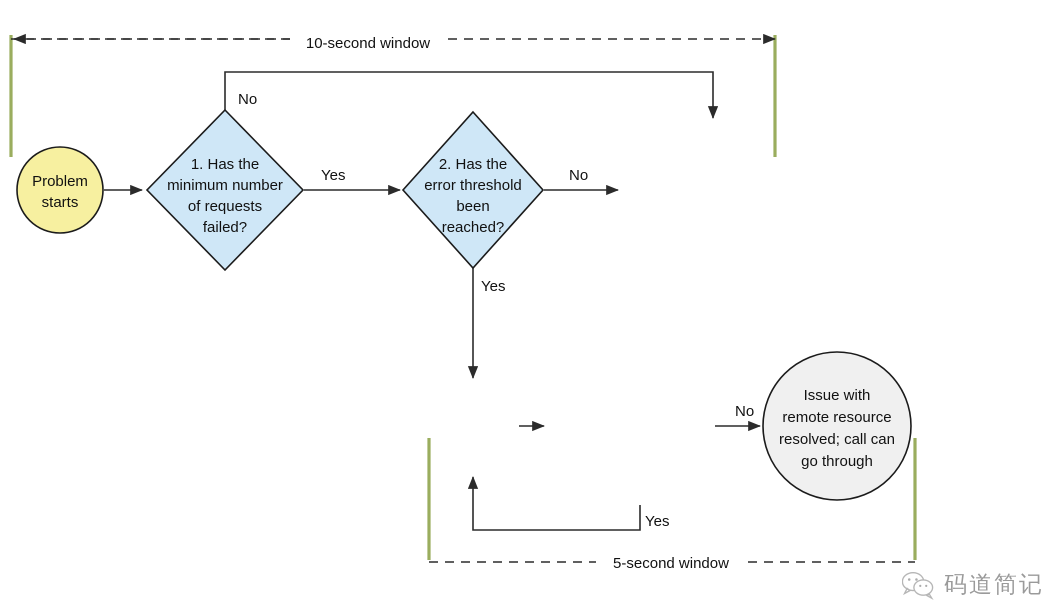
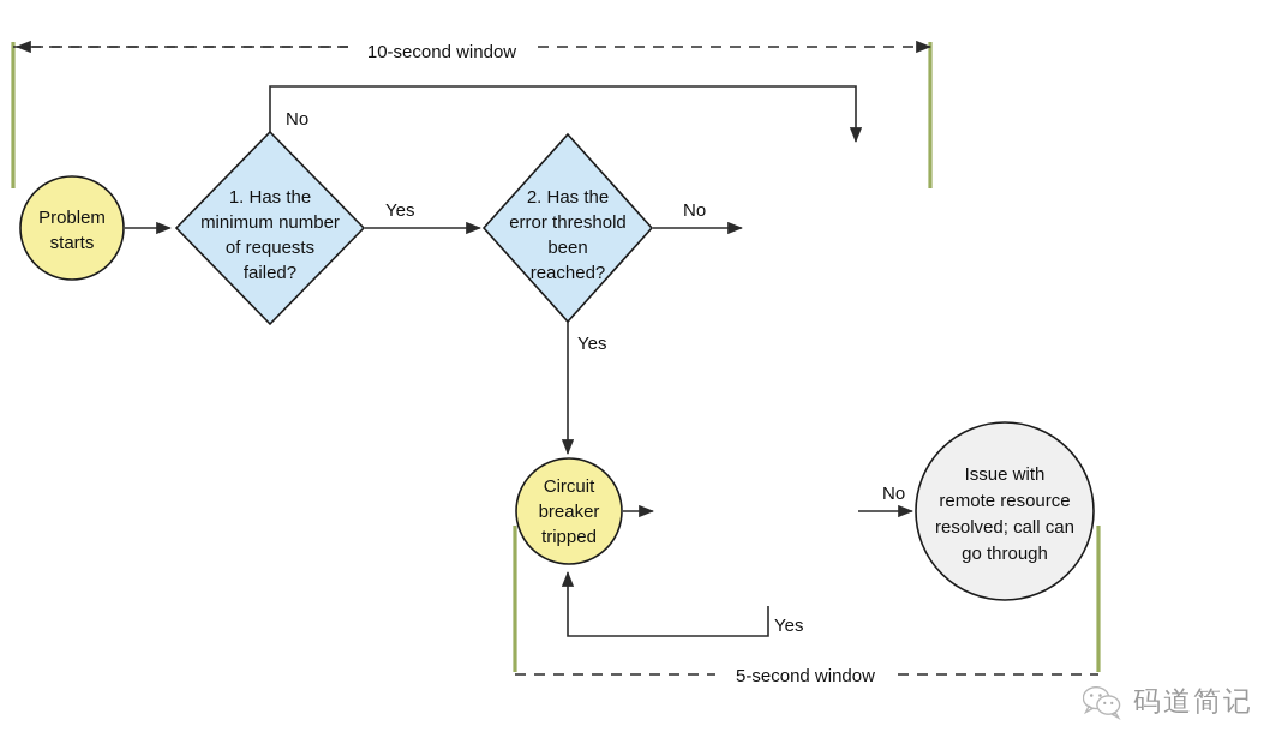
  10-second window
  5-second window
  Problem
  starts
  1. Has the
  minimum number
  of requests
  failed?
  2. Has the
  error threshold
  been
  reached?
+ Circuit
+ breaker
+ tripped
  Issue with
  remote resource
  resolved; call can
  go through
  No
  Yes
  No
  Yes
  No
  Yes
  码道简记
